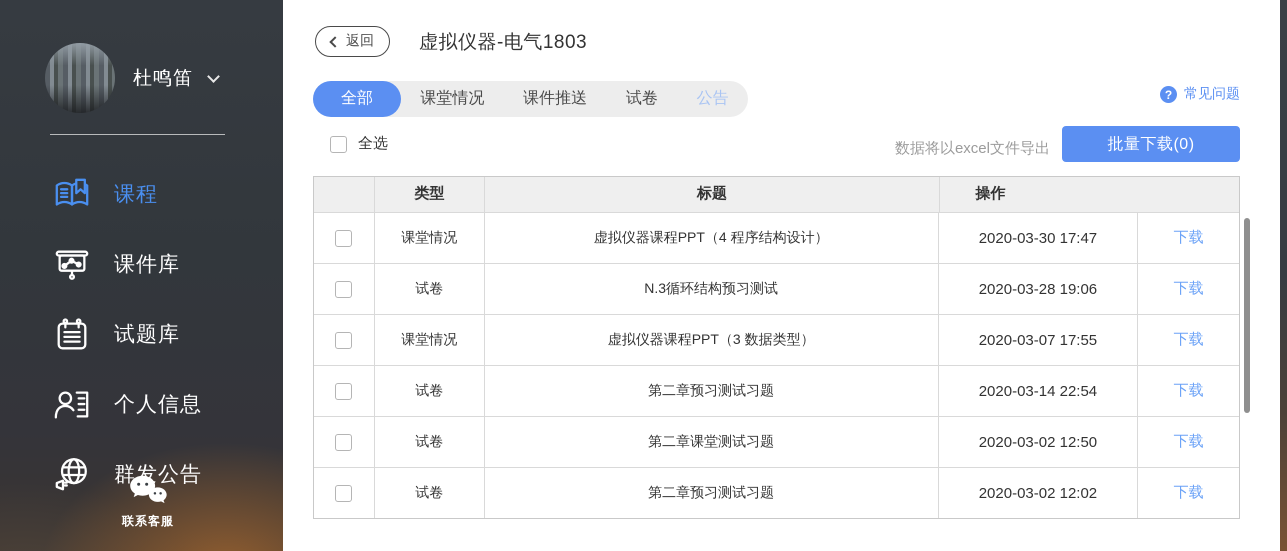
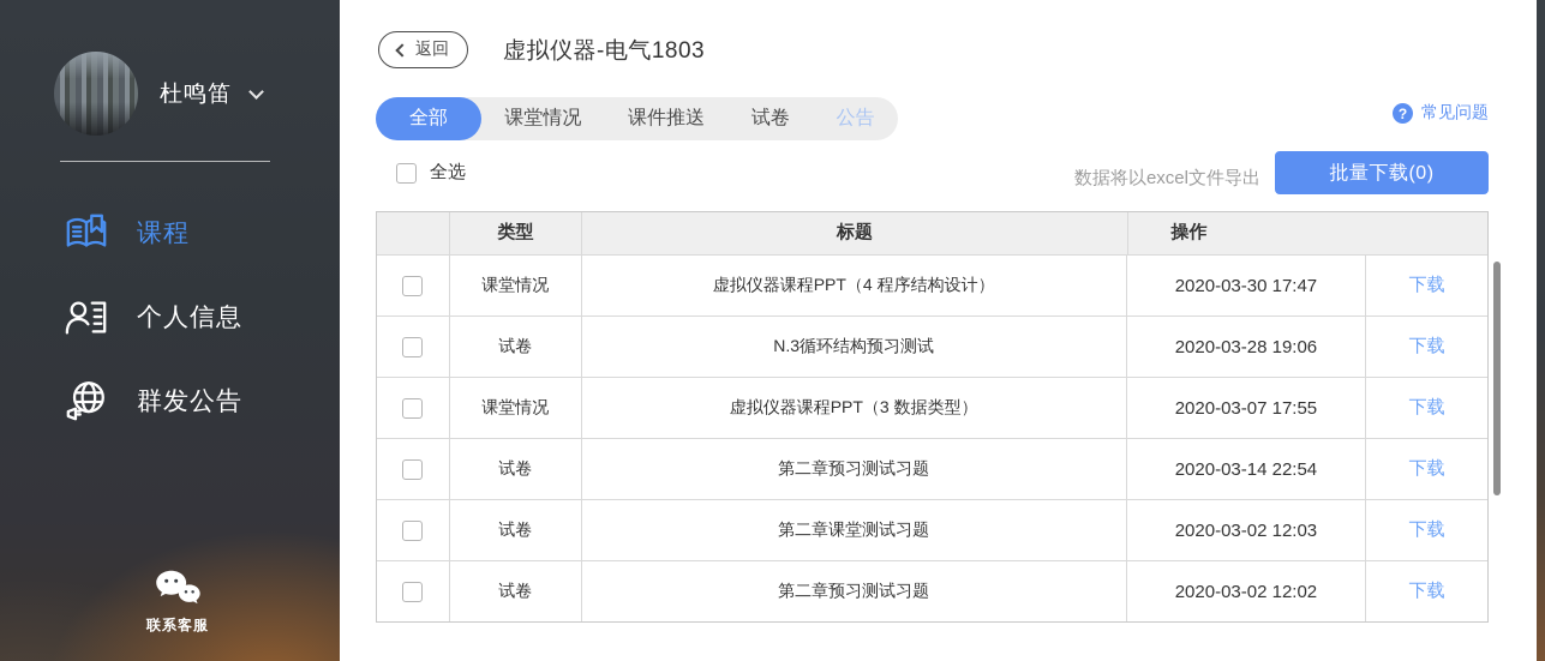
  杜鸣笛
  课程
- 课件库
- 试题库
  个人信息
  群发公告
  联系客服
  返回
  虚拟仪器-电气1803
  ?
  常见问题
  全部
  课堂情况
  课件推送
  试卷
  公告
  全选
  数据将以excel文件导出
  批量下载(0)
  类型
  标题
  操作
  课堂情况
  虚拟仪器课程PPT（4 程序结构设计）
  2020-03-30 17:47
  下载
  试卷
  N.3循环结构预习测试
  2020-03-28 19:06
  下载
  课堂情况
  虚拟仪器课程PPT（3 数据类型）
  2020-03-07 17:55
  下载
  试卷
  第二章预习测试习题
  2020-03-14 22:54
  下载
  试卷
  第二章课堂测试习题
- 2020-03-02 12:50
+ 2020-03-02 12:03
  下载
  试卷
  第二章预习测试习题
  2020-03-02 12:02
  下载
